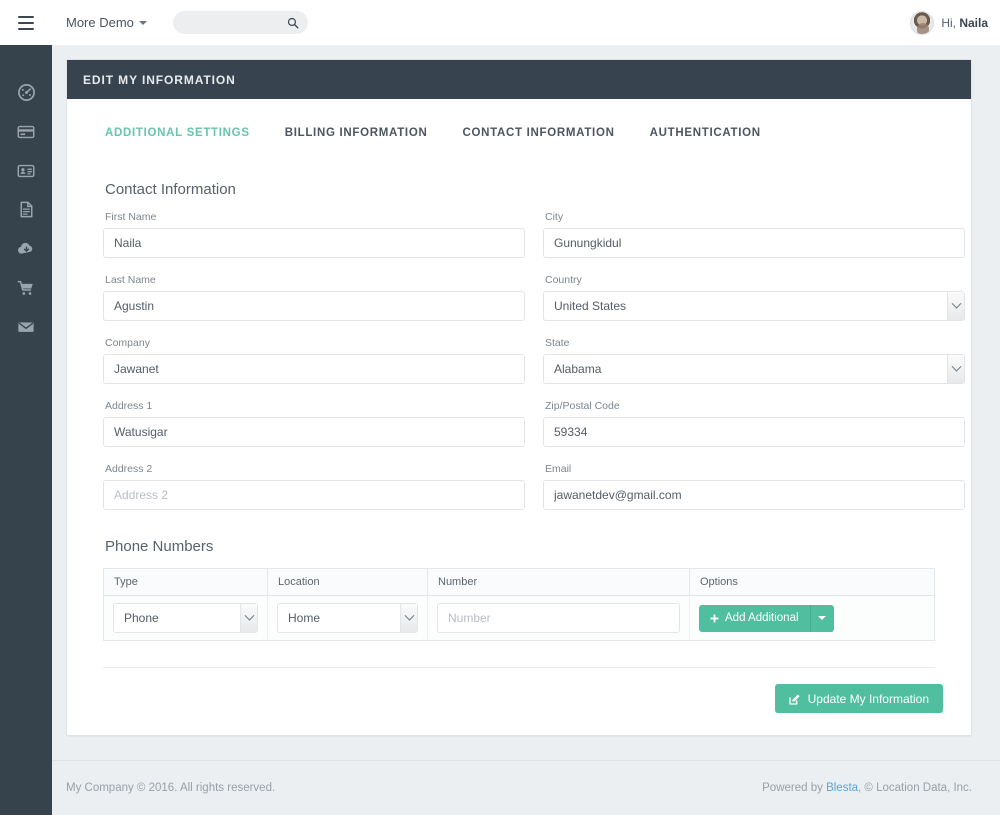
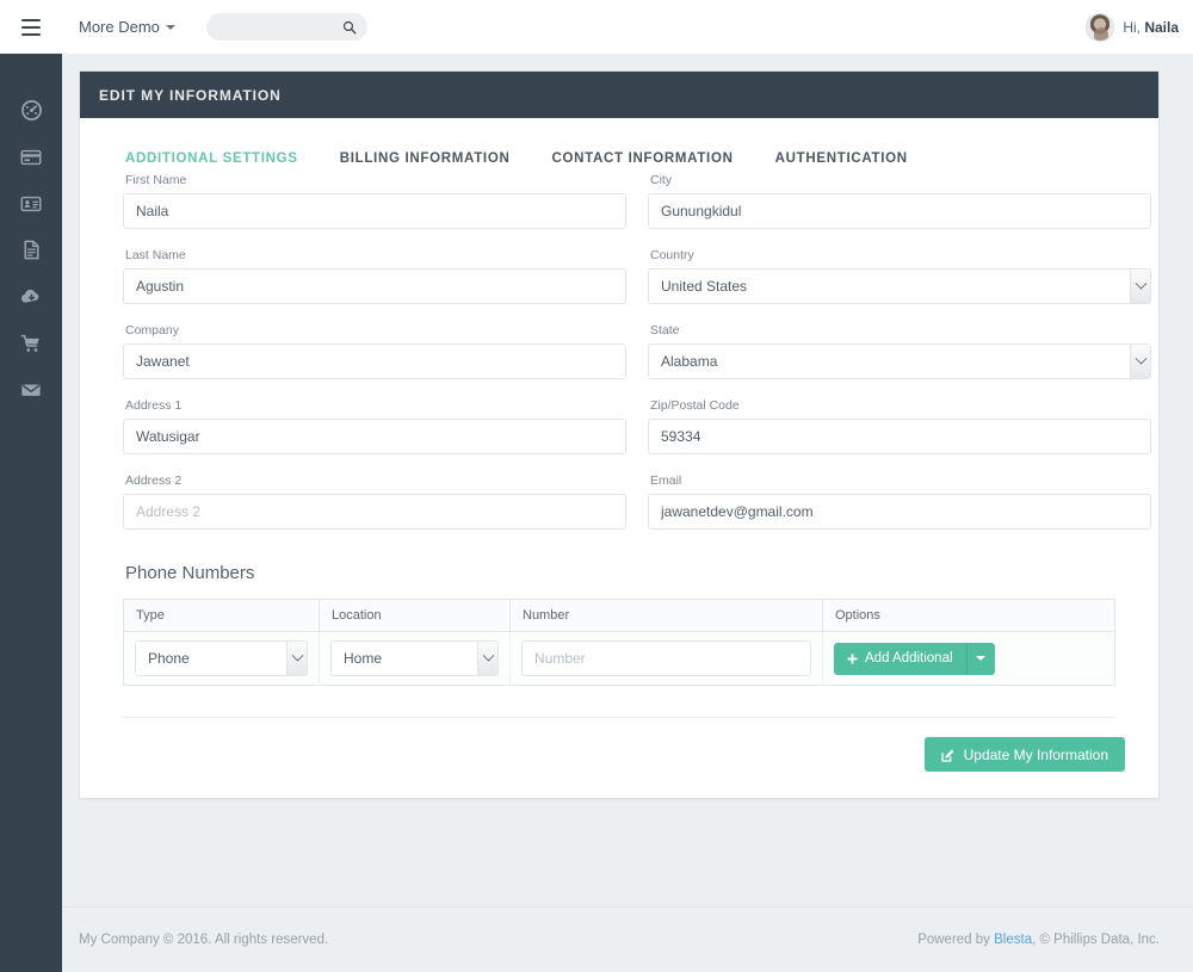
  More Demo
  Hi, Naila
  EDIT MY INFORMATION
  ADDITIONAL SETTINGS
  BILLING INFORMATION
  CONTACT INFORMATION
  AUTHENTICATION
- Contact Information
  First Name
  Naila
  City
  Gunungkidul
  Last Name
  Agustin
  Country
  United States
  Company
  Jawanet
  State
  Alabama
  Address 1
  Watusigar
  Zip/Postal Code
  59334
  Address 2
  Address 2
  Email
  jawanetdev@gmail.com
  Phone Numbers
  Type	Location	Number	Options
  Phone	Home	Number	Add Additional
  Update My Information
  My Company © 2016. All rights reserved.
- Powered by Blesta, © Location Data, Inc.
+ Powered by Blesta, © Phillips Data, Inc.
